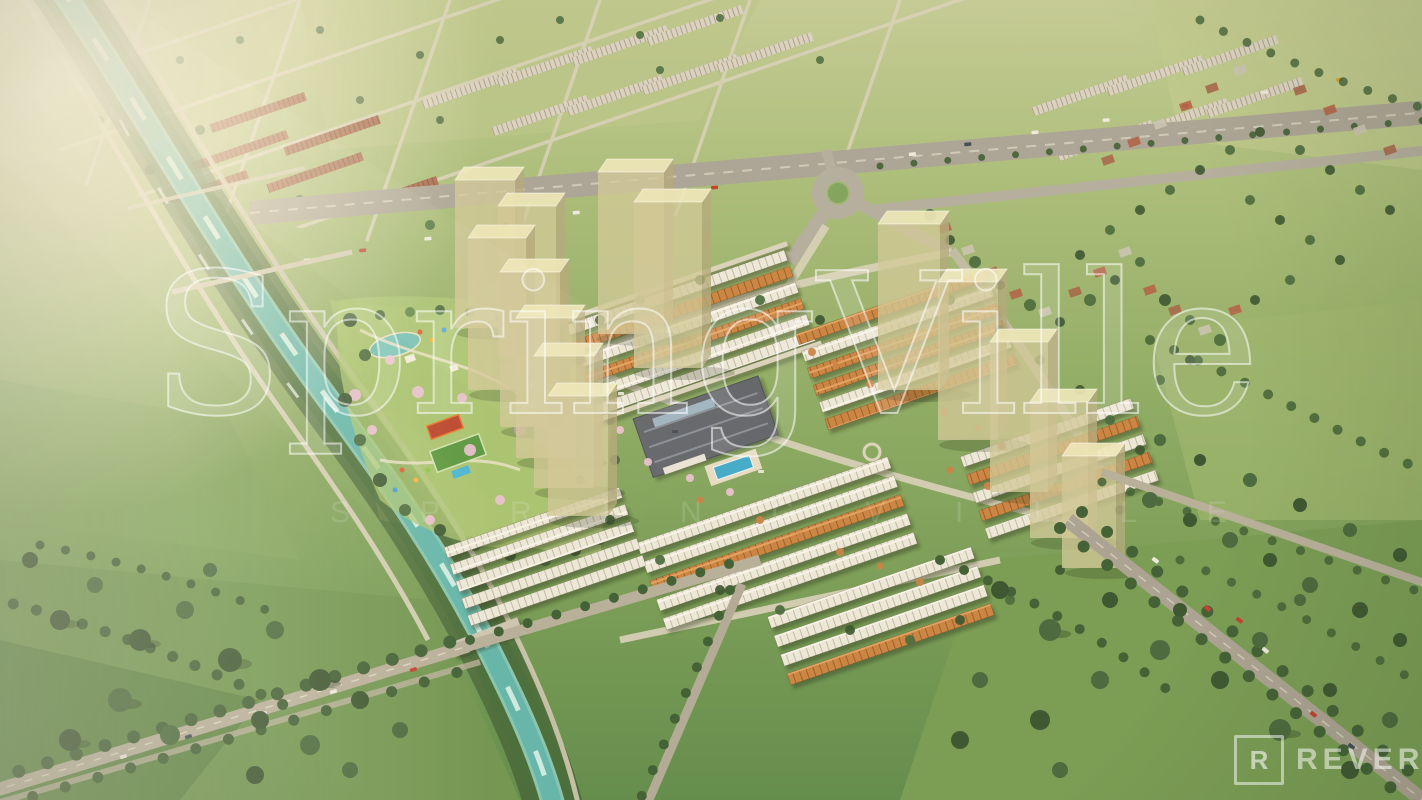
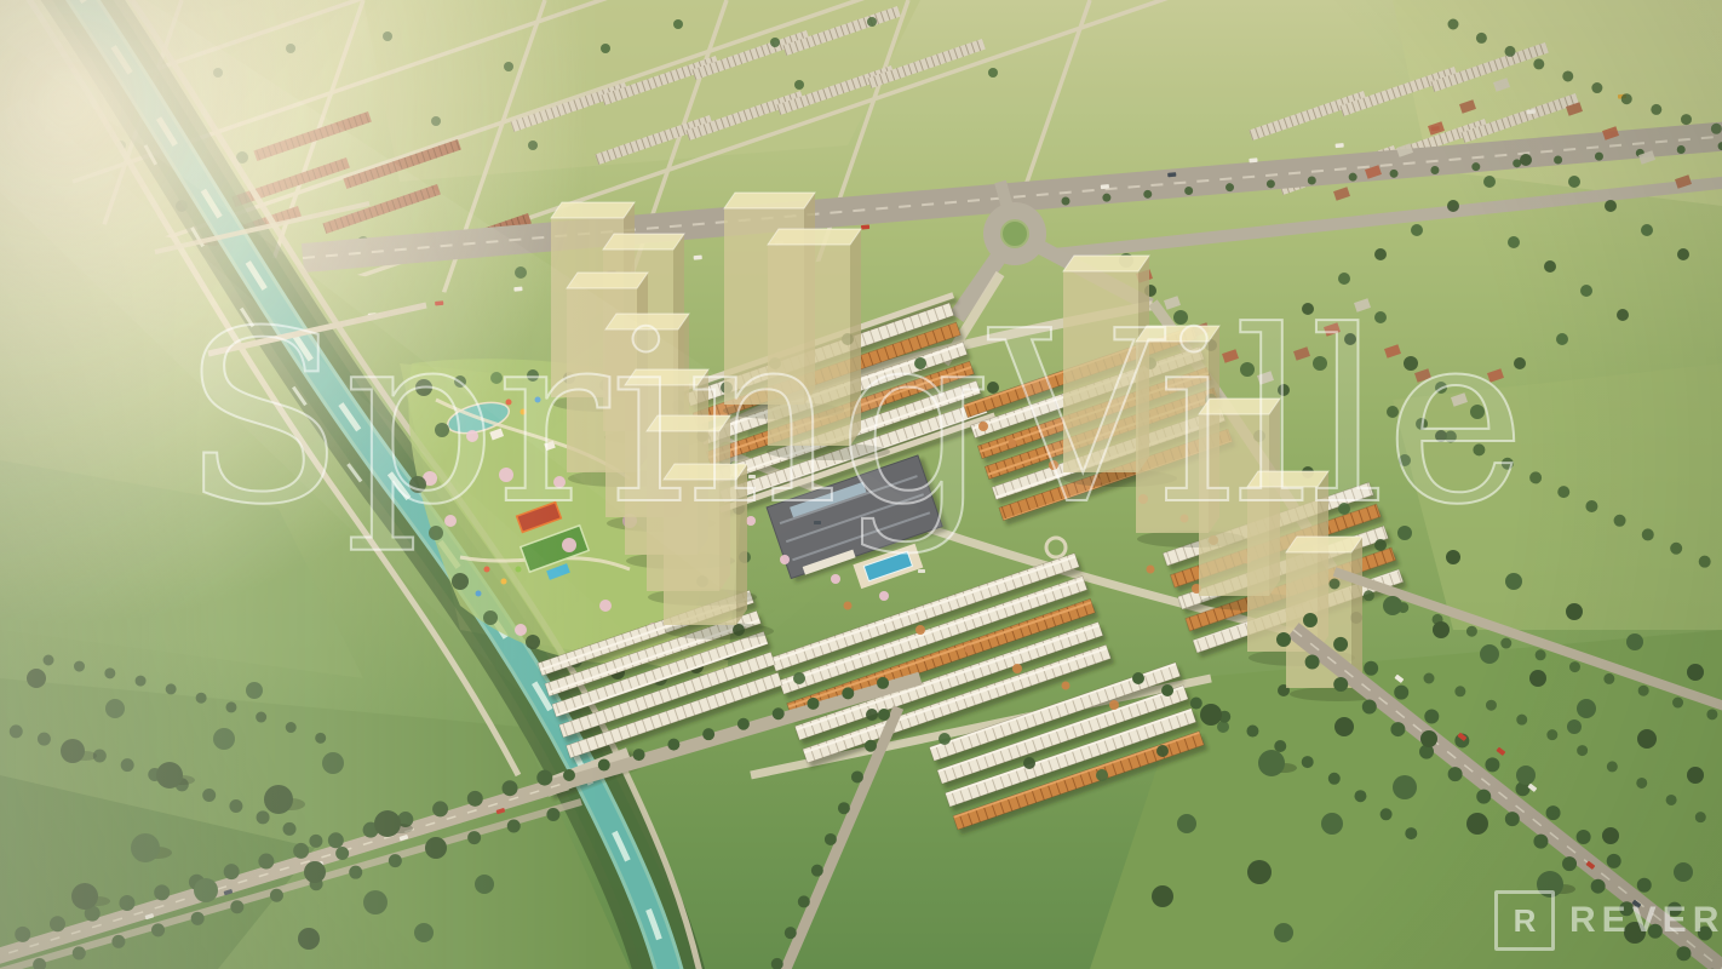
  SpringVille
- SPRINGVILLE
  R
  REVER
